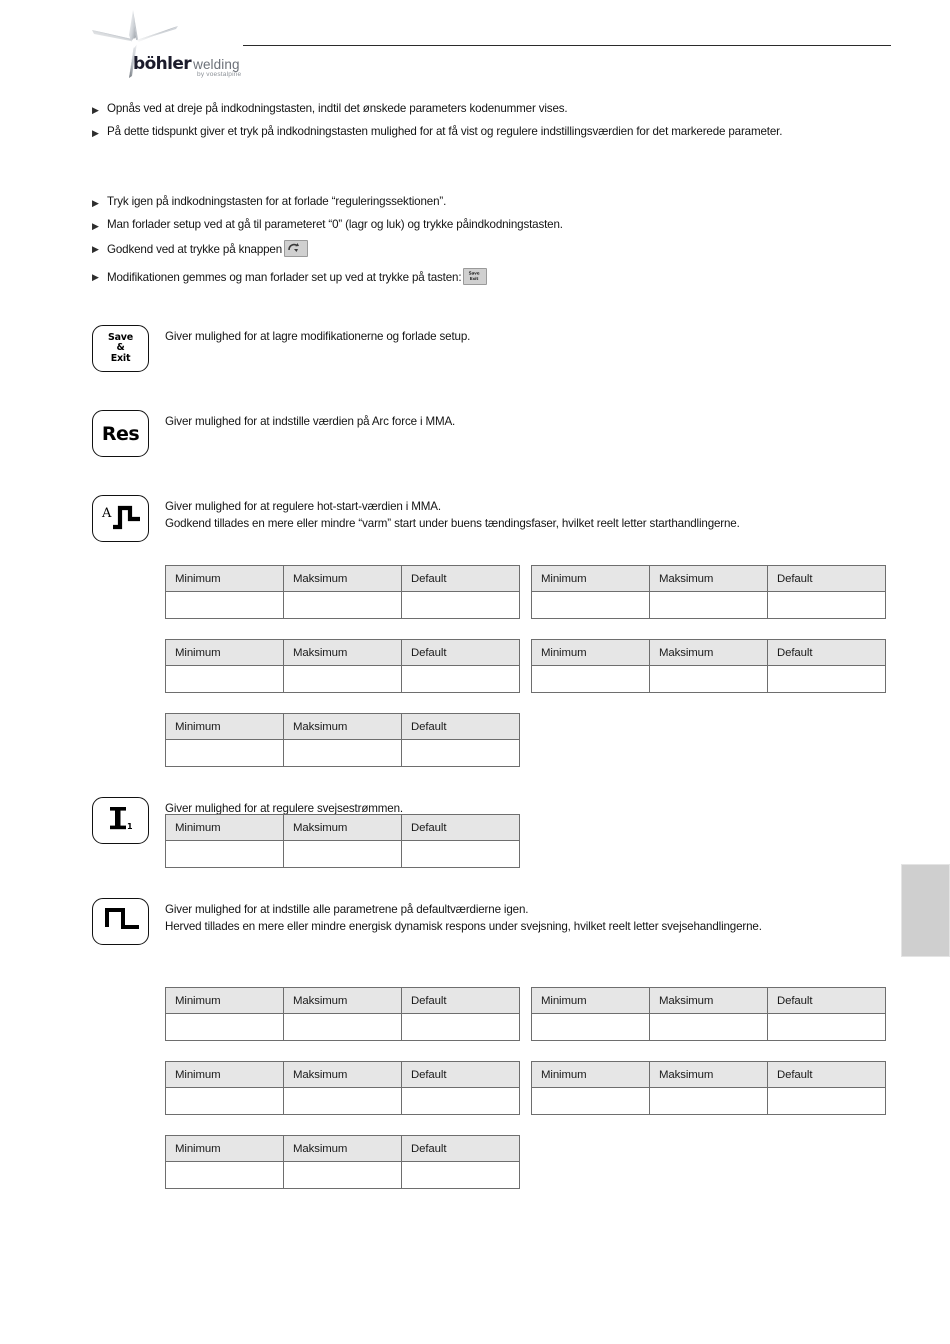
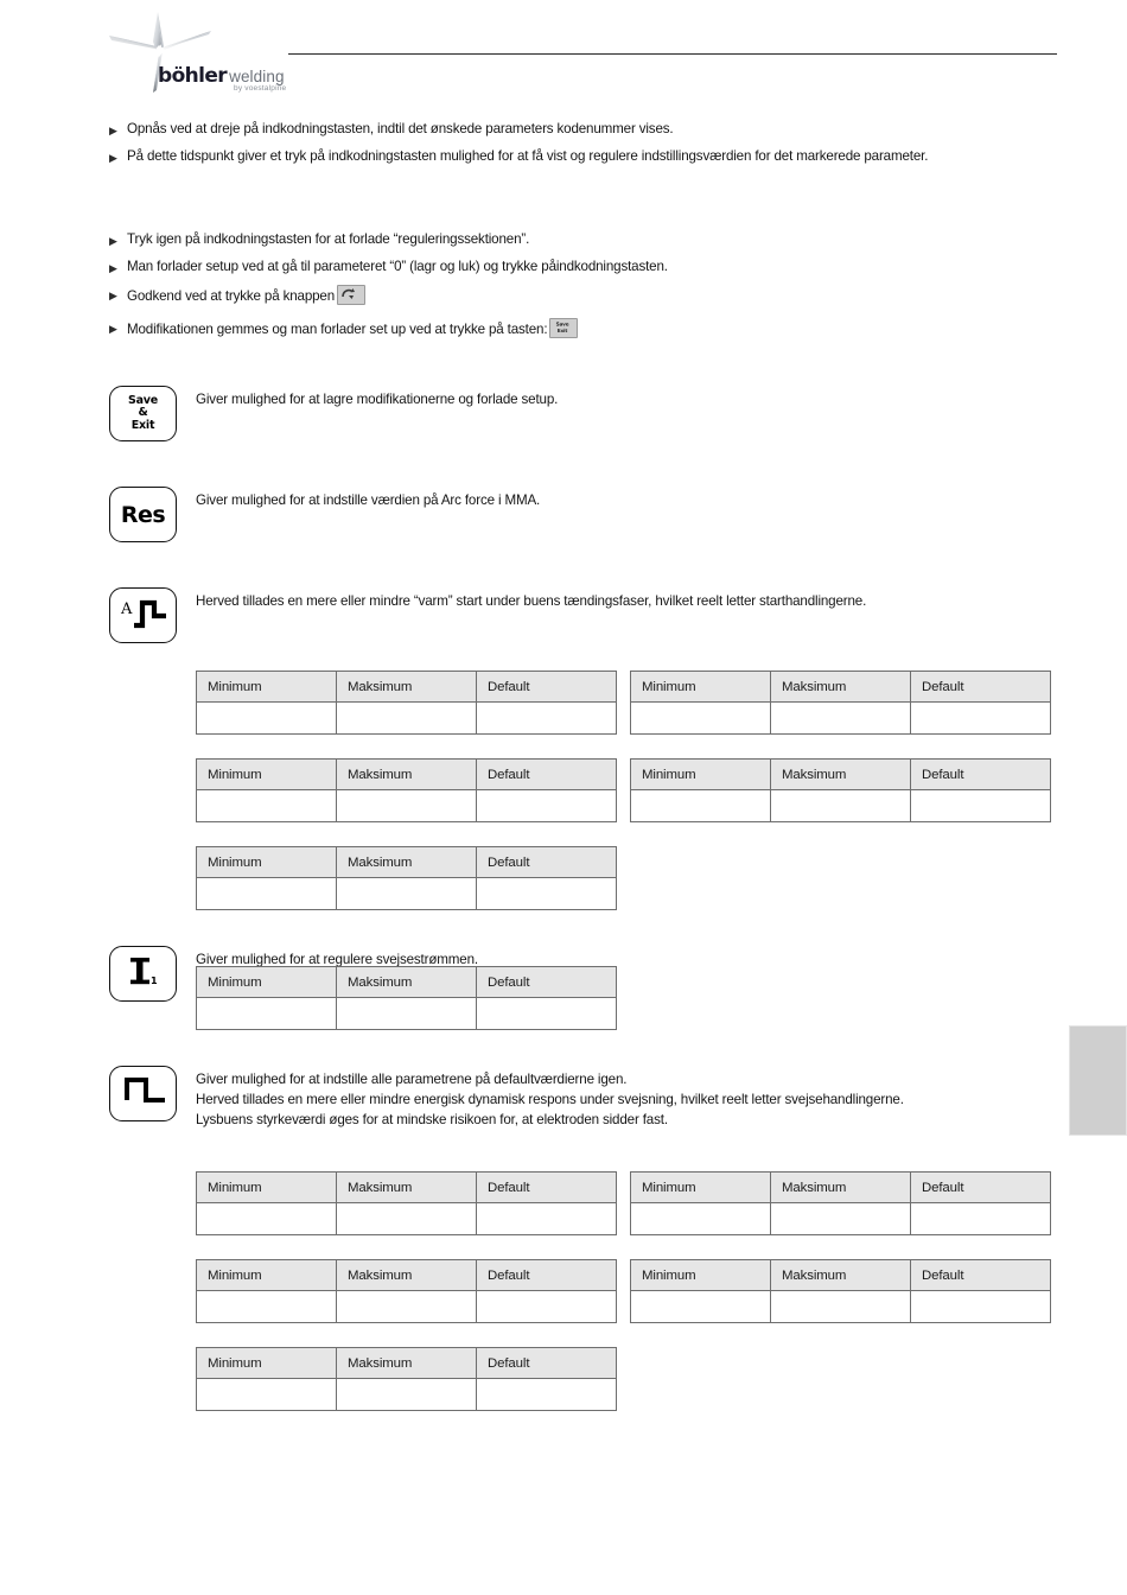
  böhler welding
  ▶
  Opnås ved at dreje på indkodningstasten, indtil det ønskede parameters kodenummer vises.
  ▶
  På dette tidspunkt giver et tryk på indkodningstasten mulighed for at få vist og regulere indstillingsværdien for det markerede parameter.
  ▶
  Tryk igen på indkodningstasten for at forlade “reguleringssektionen”.
  ▶
  Man forlader setup ved at gå til parameteret “0” (lagr og luk) og trykke påindkodningstasten.
  ▶
  Godkend ved at trykke på knappen
  ▶
  Modifikationen gemmes og man forlader set up ved at trykke på tasten:
  Save
  &
  Exit
  Giver mulighed for at lagre modifikationerne og forlade setup.
  Res
  Giver mulighed for at indstille værdien på Arc force i MMA.
  A
- Giver mulighed for at regulere hot-start-værdien i MMA.
- Godkend tillades en mere eller mindre “varm” start under buens tændingsfaser, hvilket reelt letter starthandlingerne.
+ Herved tillades en mere eller mindre “varm” start under buens tændingsfaser, hvilket reelt letter starthandlingerne.
  Minimum	Maksimum	Default
  Minimum	Maksimum	Default
  Minimum	Maksimum	Default
  Minimum	Maksimum	Default
  Minimum	Maksimum	Default
  1
  Giver mulighed for at regulere svejsestrømmen.
  Minimum	Maksimum	Default
  Giver mulighed for at indstille alle parametrene på defaultværdierne igen.
  Herved tillades en mere eller mindre energisk dynamisk respons under svejsning, hvilket reelt letter svejsehandlingerne.
+ Lysbuens styrkeværdi øges for at mindske risikoen for, at elektroden sidder fast.
  Minimum	Maksimum	Default
  Minimum	Maksimum	Default
  Minimum	Maksimum	Default
  Minimum	Maksimum	Default
  Minimum	Maksimum	Default
